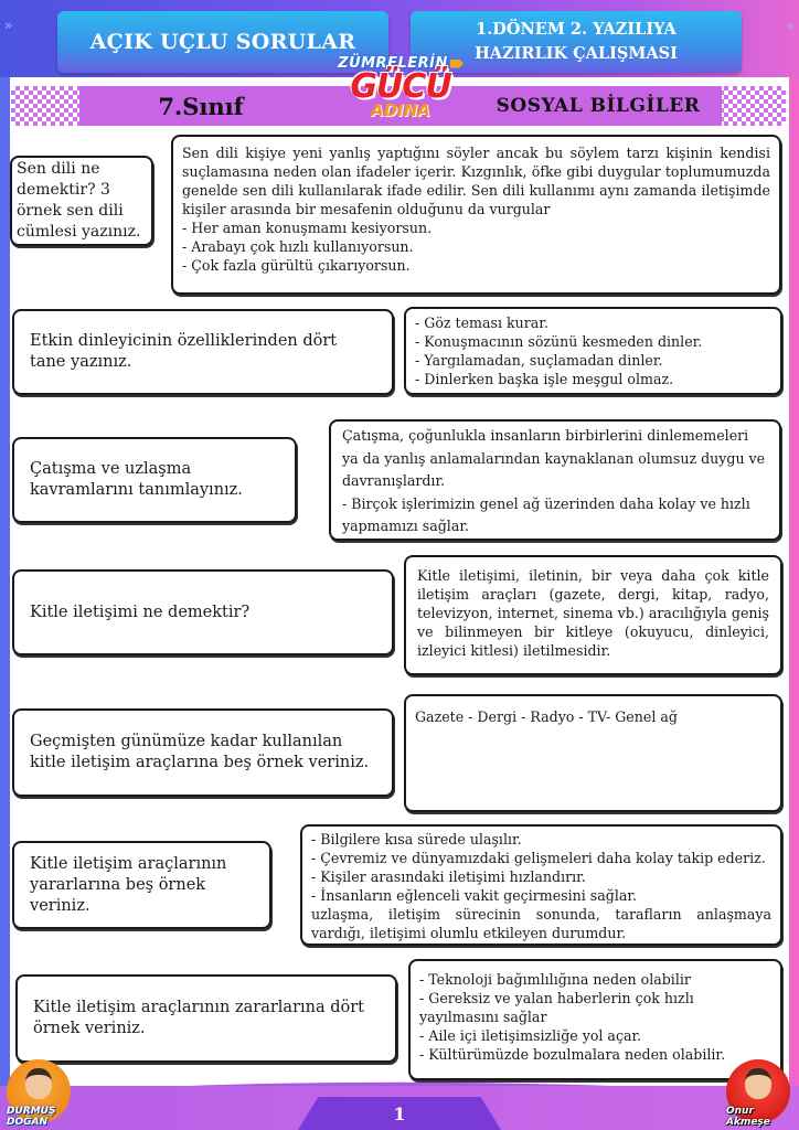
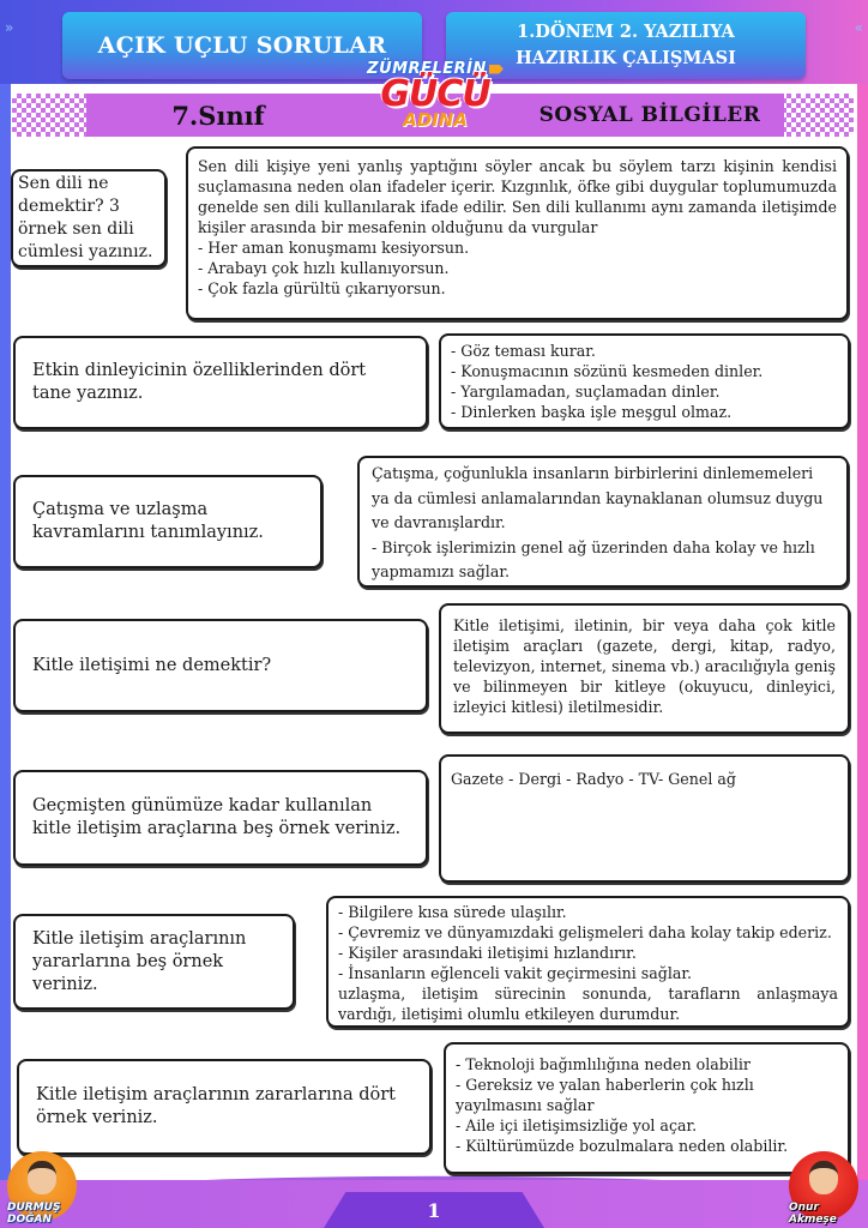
  »
  «
  AÇIK UÇLU SORULAR
  1.DÖNEM 2. YAZILIYA
  HAZIRLIK ÇALIŞMASI
  7.Sınıf
  SOSYAL BİLGİLER
  ZÜMRELERİN
  GÜCÜ
  ADINA
  Sen dili ne demektir? 3 örnek sen dili cümlesi yazınız.
  Sen dili kişiye yeni yanlış yaptığını söyler ancak bu söylem tarzı kişinin kendisi suçlamasına neden olan ifadeler içerir. Kızgınlık, öfke gibi duygular toplumumuzda genelde sen dili kullanılarak ifade edilir. Sen dili kullanımı aynı zamanda iletişimde kişiler arasında bir mesafenin olduğunu da vurgular
  - Her aman konuşmamı kesiyorsun.
  - Arabayı çok hızlı kullanıyorsun.
  - Çok fazla gürültü çıkarıyorsun.
  Etkin dinleyicinin özelliklerinden dört tane yazınız.
  - Göz teması kurar.
  - Konuşmacının sözünü kesmeden dinler.
  - Yargılamadan, suçlamadan dinler.
  - Dinlerken başka işle meşgul olmaz.
  Çatışma ve uzlaşma kavramlarını tanımlayınız.
- Çatışma, çoğunlukla insanların birbirlerini dinlememeleri ya da yanlış anlamalarından kaynaklanan olumsuz duygu ve davranışlardır.
+ Çatışma, çoğunlukla insanların birbirlerini dinlememeleri ya da cümlesi anlamalarından kaynaklanan olumsuz duygu ve davranışlardır.
  - Birçok işlerimizin genel ağ üzerinden daha kolay ve hızlı yapmamızı sağlar.
  Kitle iletişimi ne demektir?
  Kitle iletişimi, iletinin, bir veya daha çok kitle iletişim araçları (gazete, dergi, kitap, radyo, televizyon, internet, sinema vb.) aracılığıyla geniş ve bilinmeyen bir kitleye (okuyucu, dinleyici, izleyici kitlesi) iletilmesidir.
  Geçmişten günümüze kadar kullanılan kitle iletişim araçlarına beş örnek veriniz.
  Gazete - Dergi - Radyo - TV- Genel ağ
  Kitle iletişim araçlarının yararlarına beş örnek veriniz.
  - Bilgilere kısa sürede ulaşılır.
  - Çevremiz ve dünyamızdaki gelişmeleri daha kolay takip ederiz.
  - Kişiler arasındaki iletişimi hızlandırır.
  - İnsanların eğlenceli vakit geçirmesini sağlar.
  uzlaşma, iletişim sürecinin sonunda, tarafların anlaşmaya vardığı, iletişimi olumlu etkileyen durumdur.
  1
  Kitle iletişim araçlarının zararlarına dört örnek veriniz.
  - Teknoloji bağımlılığına neden olabilir
  - Gereksiz ve yalan haberlerin çok hızlı yayılmasını sağlar
  - Aile içi iletişimsizliğe yol açar.
  - Kültürümüzde bozulmalara neden olabilir.
  DURMUŞ DOĞAN
  Onur Akmeşe
